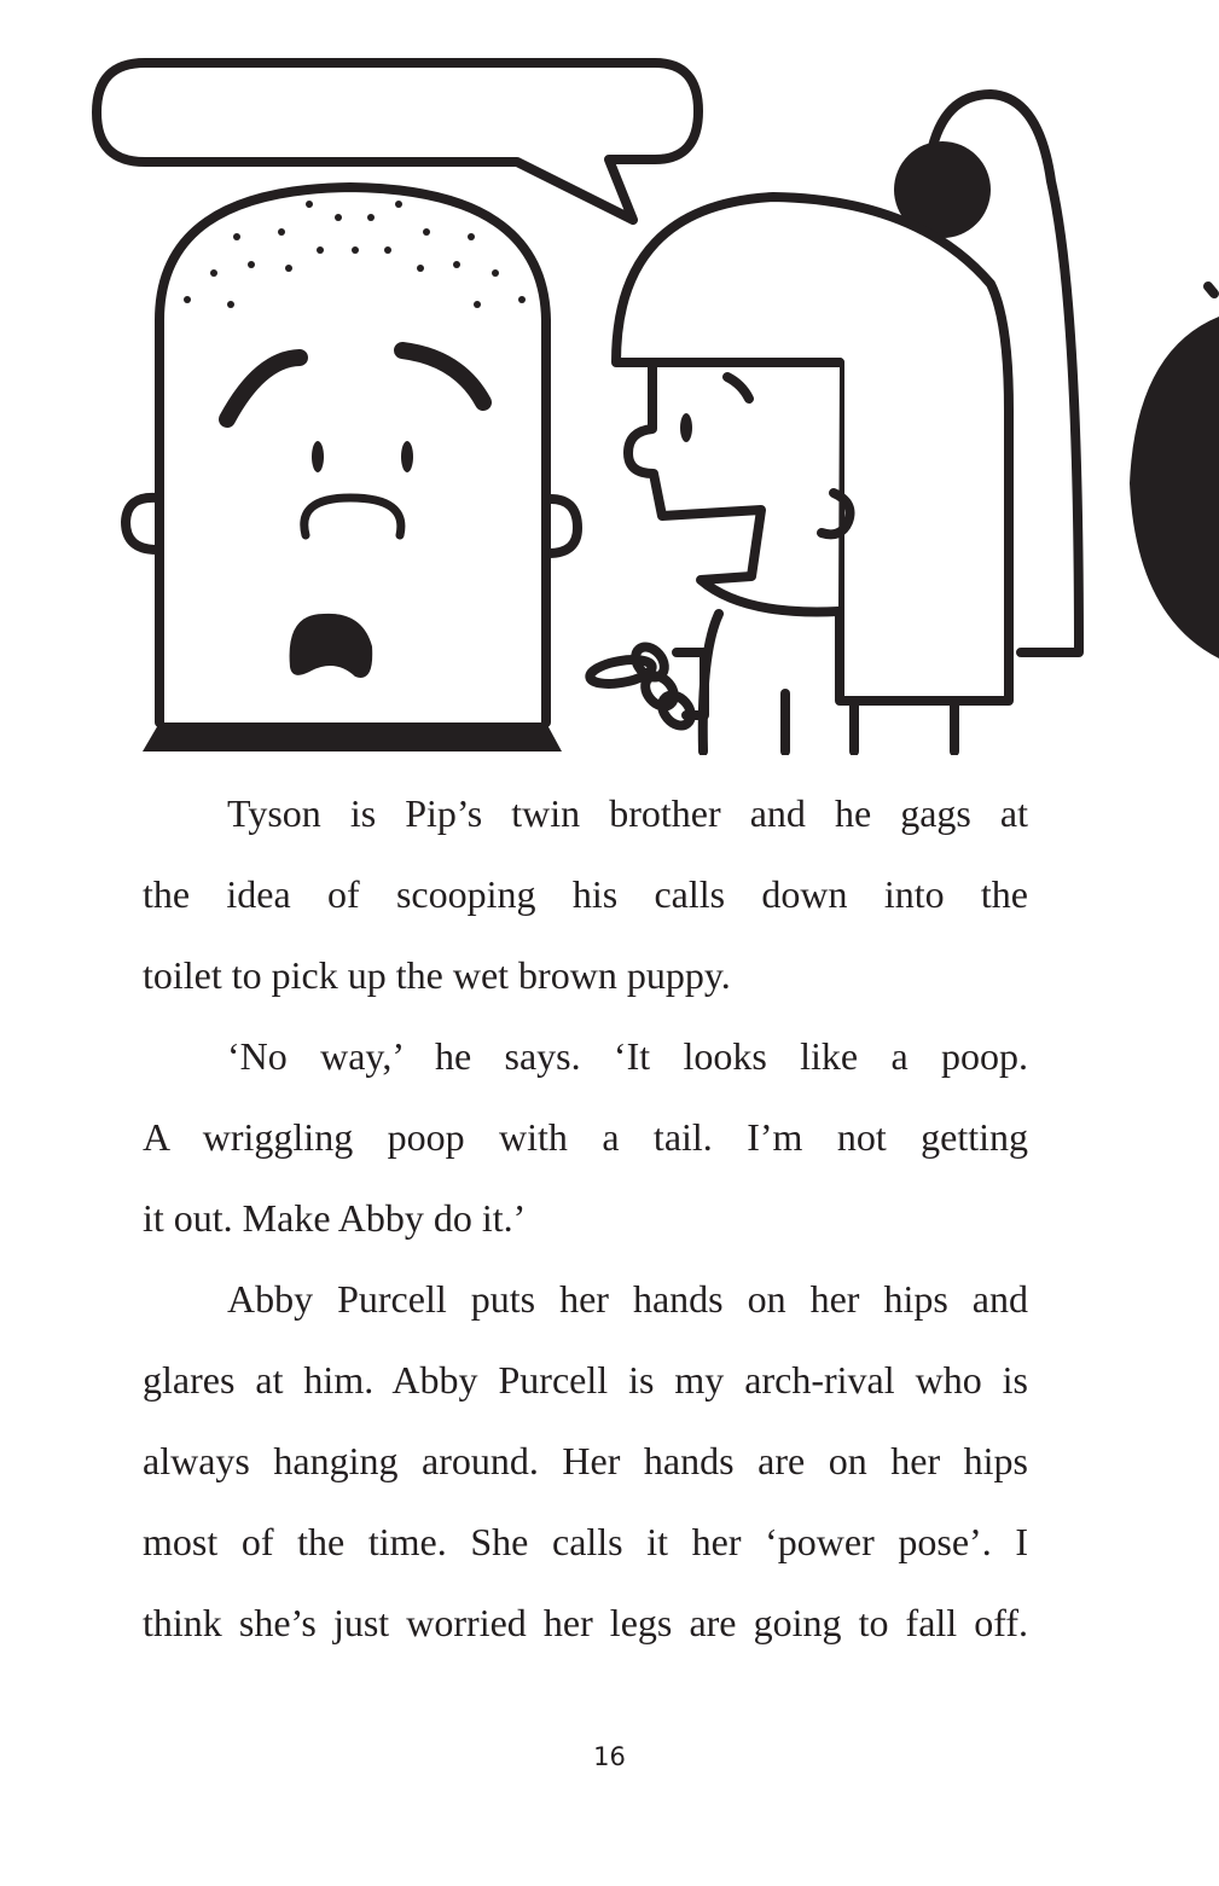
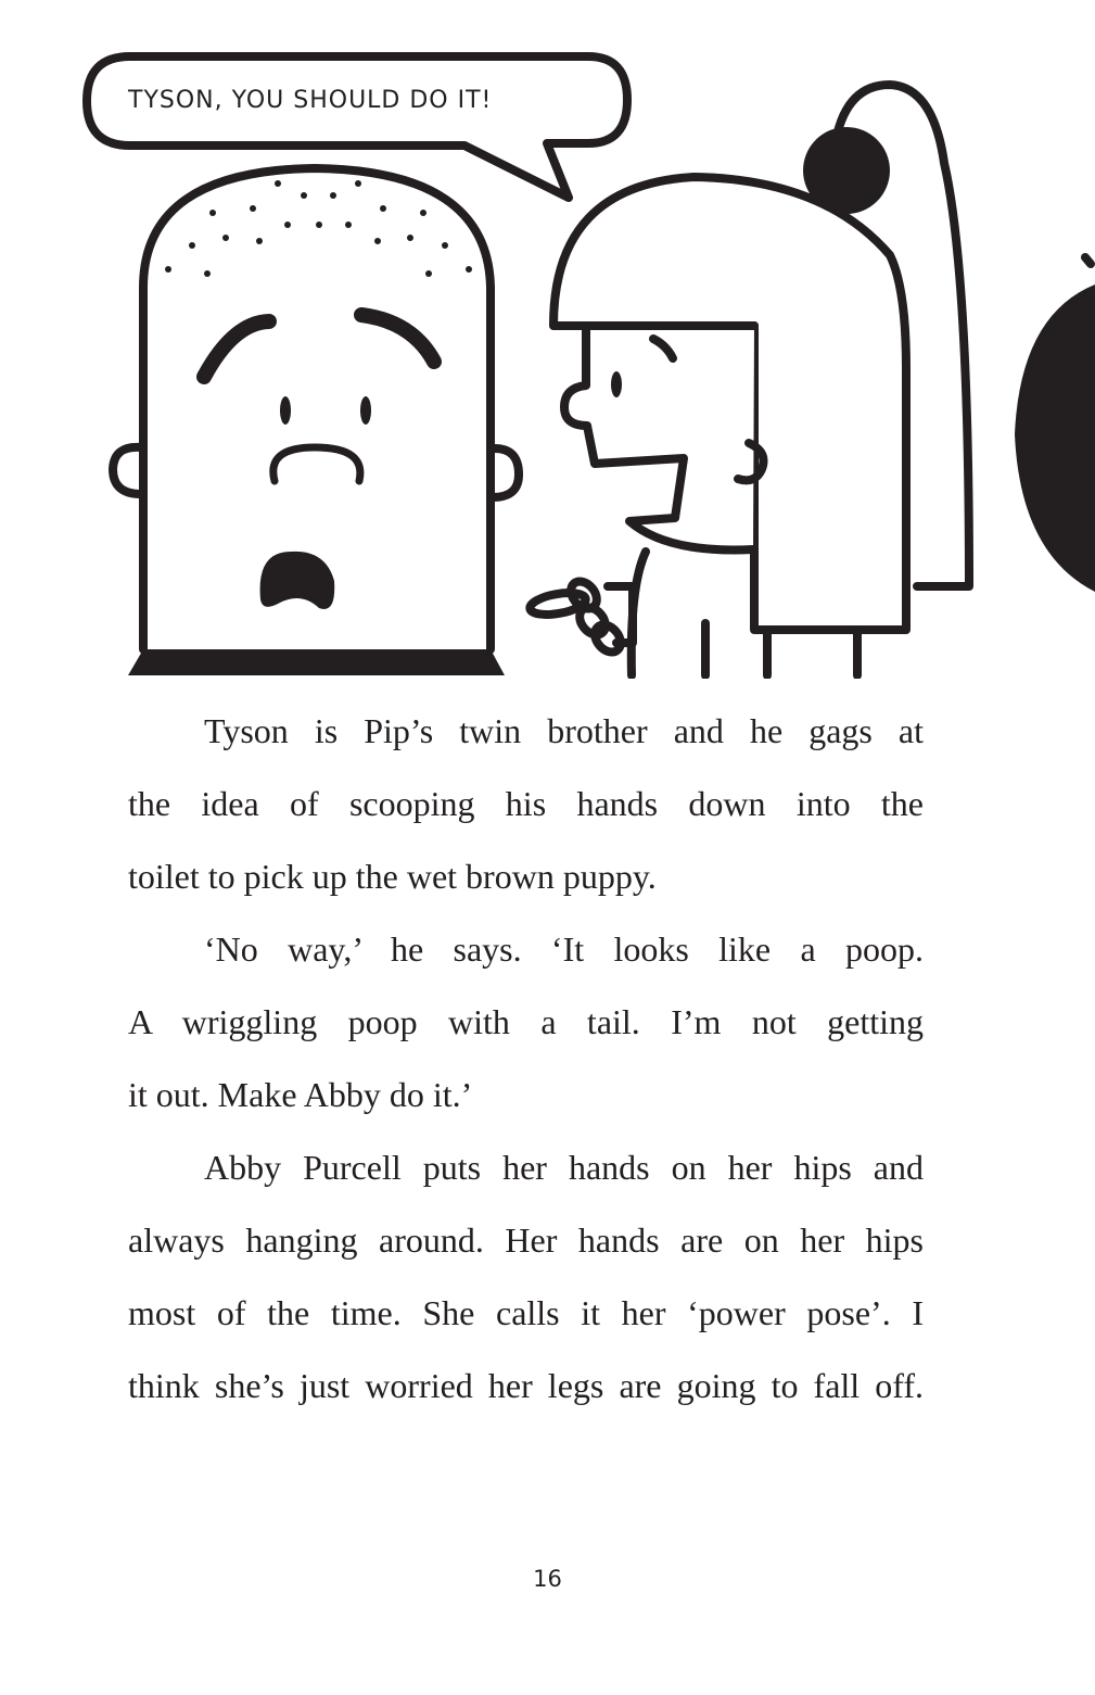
+ TYSON, YOU SHOULD DO IT!
  Tyson is Pip’s twin brother and he gags at
- the idea of scooping his calls down into the
+ the idea of scooping his hands down into the
  toilet to pick up the wet brown puppy.
  ‘No way,’ he says. ‘It looks like a poop.
  A wriggling poop with a tail. I’m not getting
  it out. Make Abby do it.’
  Abby Purcell puts her hands on her hips and
- glares at him. Abby Purcell is my arch-rival who is
  always hanging around. Her hands are on her hips
  most of the time. She calls it her ‘power pose’. I
  think she’s just worried her legs are going to fall off.
  16
